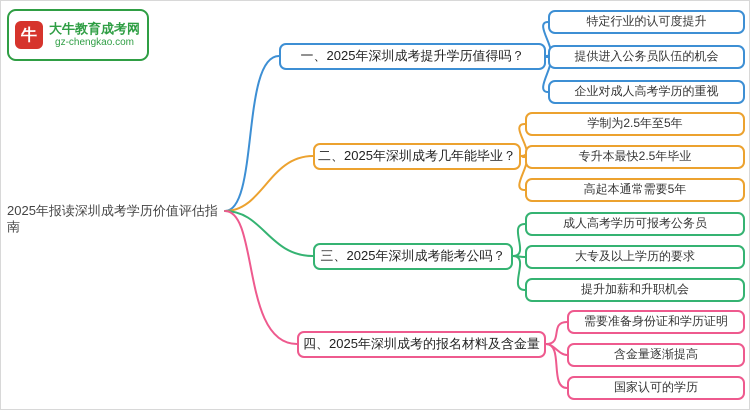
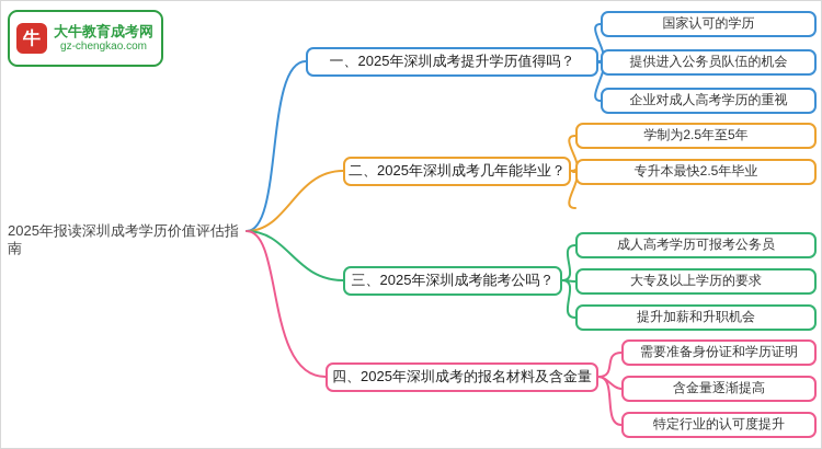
  牛
  大牛教育成考网
  gz-chengkao.com
  2025年报读深圳成考学历价值评估指南
  一、2025年深圳成考提升学历值得吗？
  二、2025年深圳成考几年能毕业？
  三、2025年深圳成考能考公吗？
  四、2025年深圳成考的报名材料及含金量
- 特定行业的认可度提升
+ 国家认可的学历
  提供进入公务员队伍的机会
  企业对成人高考学历的重视
  学制为2.5年至5年
  专升本最快2.5年毕业
- 高起本通常需要5年
  成人高考学历可报考公务员
  大专及以上学历的要求
  提升加薪和升职机会
  需要准备身份证和学历证明
  含金量逐渐提高
- 国家认可的学历
+ 特定行业的认可度提升
